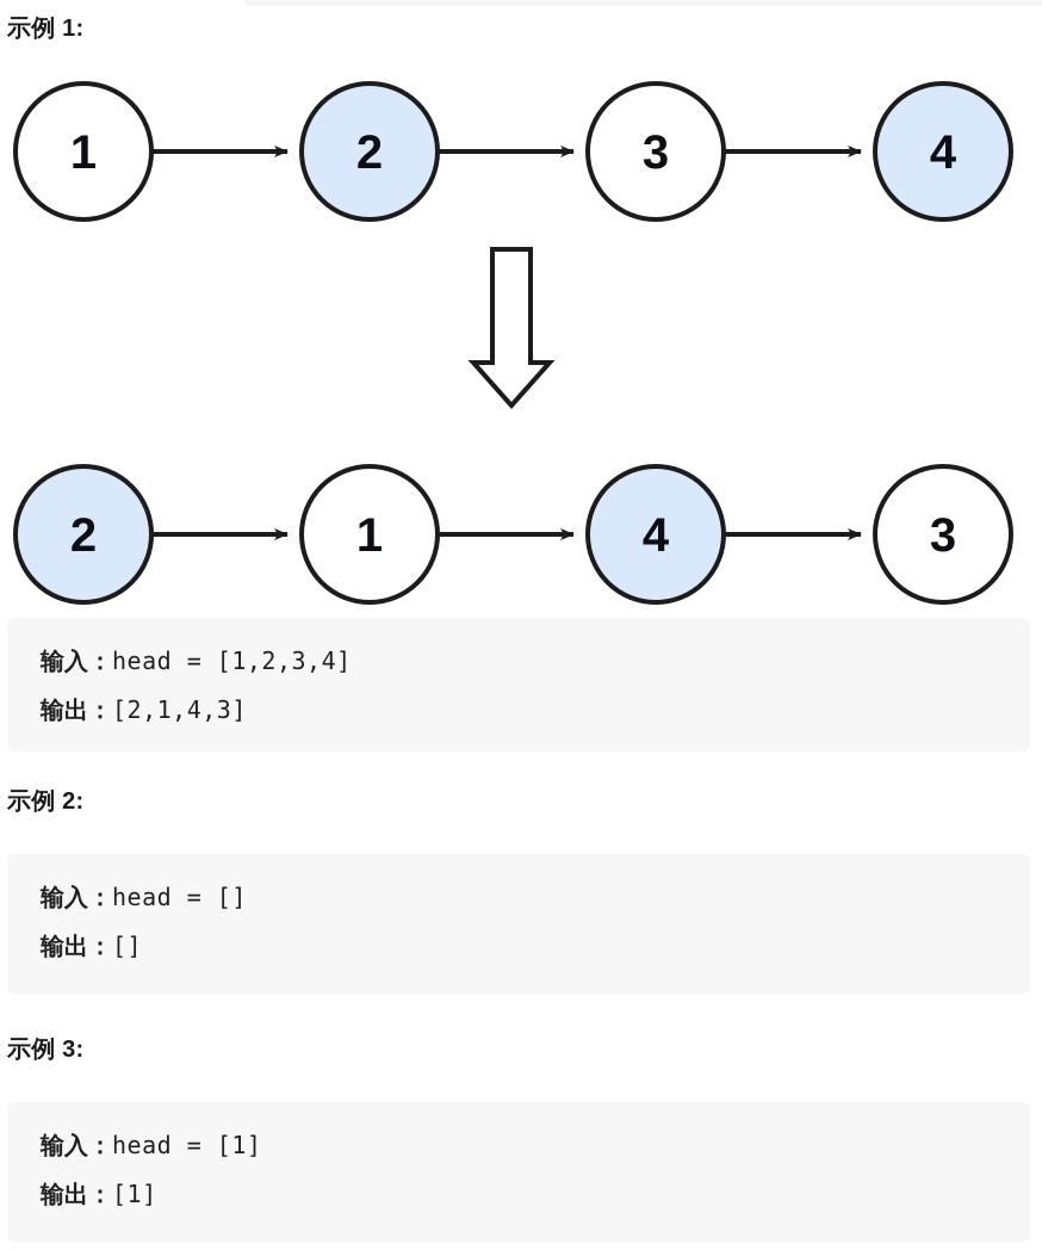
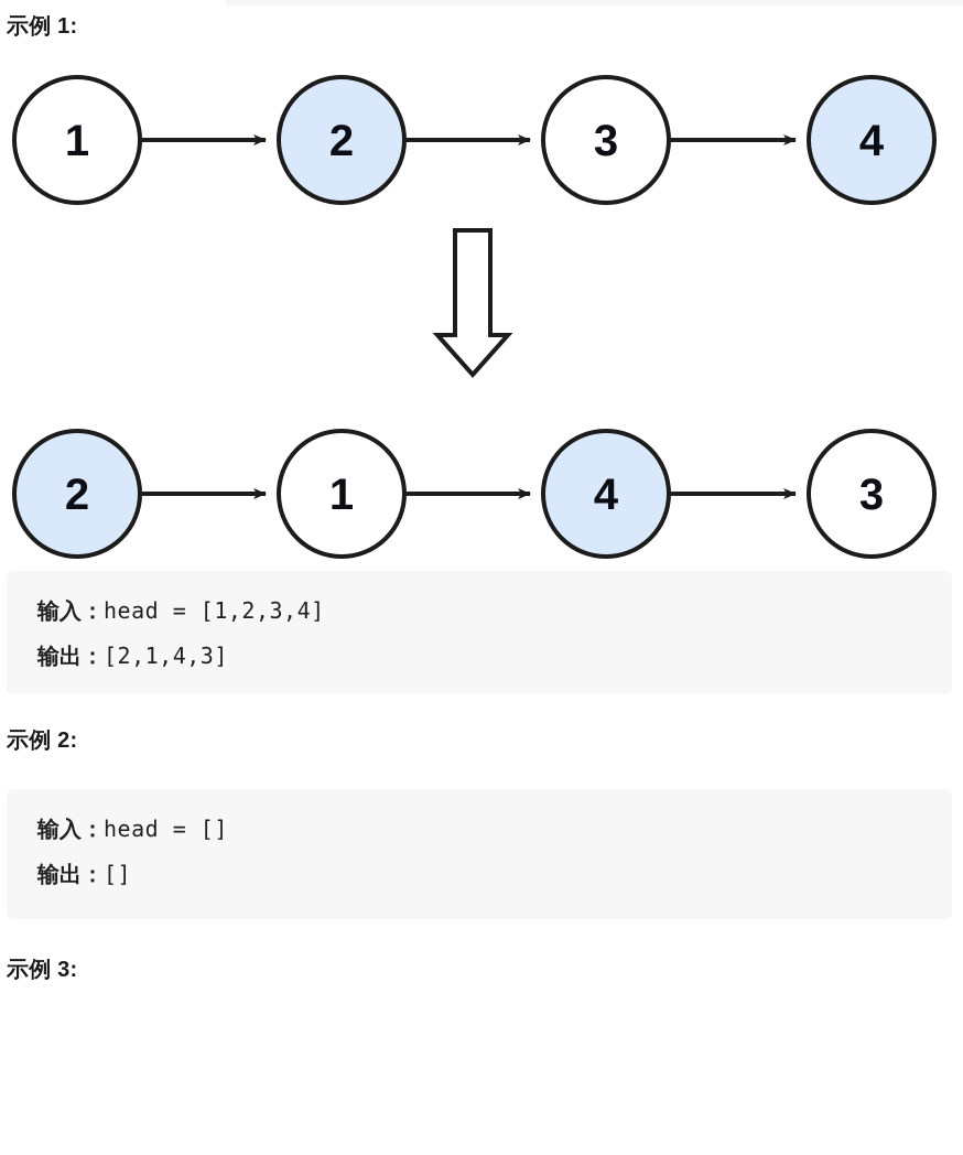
  1
  2
  3
  4
  2
  1
  4
  3
  示例 1:
  输入：head = [1,2,3,4]
  输出：[2,1,4,3]
  示例 2:
  输入：head = []
  输出：[]
  示例 3:
- 输入：head = [1]
- 输出：[1]
